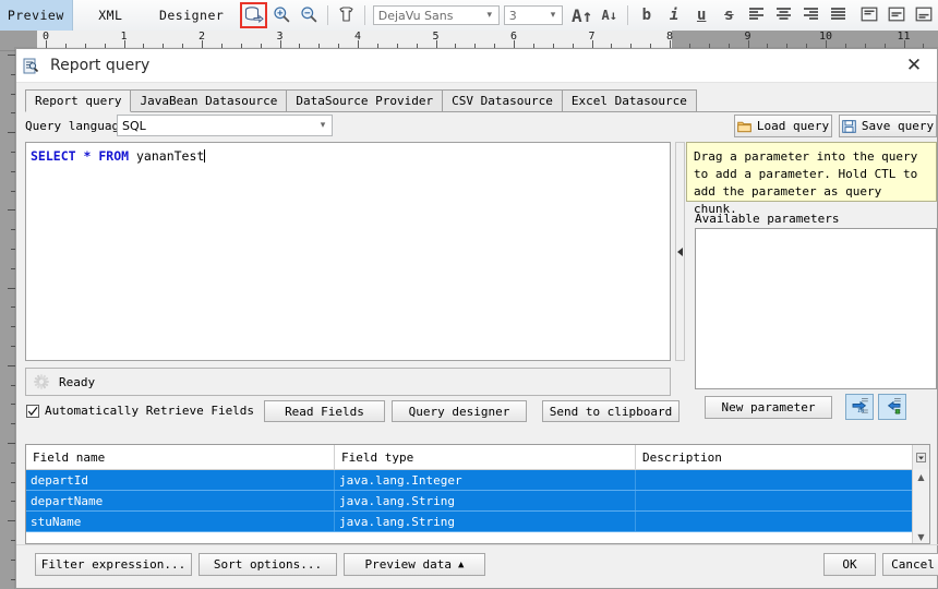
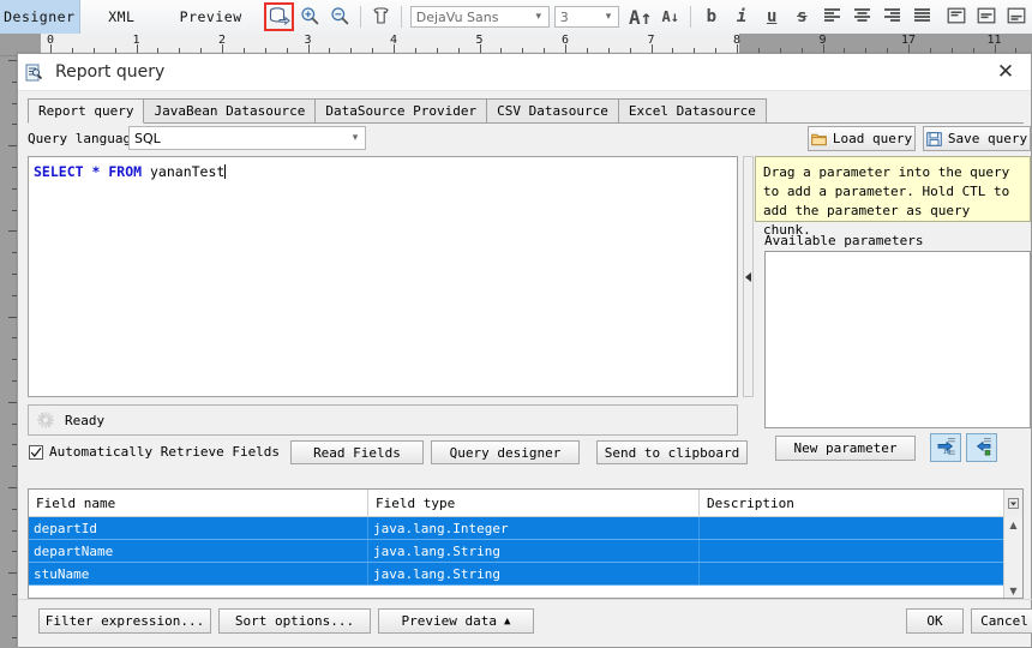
- Preview
+ Designer
  XML
- Designer
+ Preview
  DejaVu Sans
  ▾
  3
  ▾
  A↑
  A↓
  b
  i
  u
  s
  0
  1
  2
  3
  4
  5
  6
  7
  8
  9
- 10
+ 17
  11
  Report query
  ✕
  Report query
  JavaBean Datasource
  DataSource Provider
  CSV Datasource
  Excel Datasource
  Query languag
  SQL
  ▾
  Load query
  Save query
  SELECT * FROM yananTest
  Ready
  Automatically Retrieve Fields
  Read Fields
  Query designer
  Send to clipboard
  Drag a parameter into the query to add a parameter. Hold CTL to add the parameter as query chunk.
  Available parameters
  New parameter
  Field name
  Field type
  Description
  departId
  java.lang.Integer
  departName
  java.lang.String
  stuName
  java.lang.String
  ▲
  ▼
  Filter expression...
  Sort options...
  Preview data
  ▲
  OK
  Cancel
